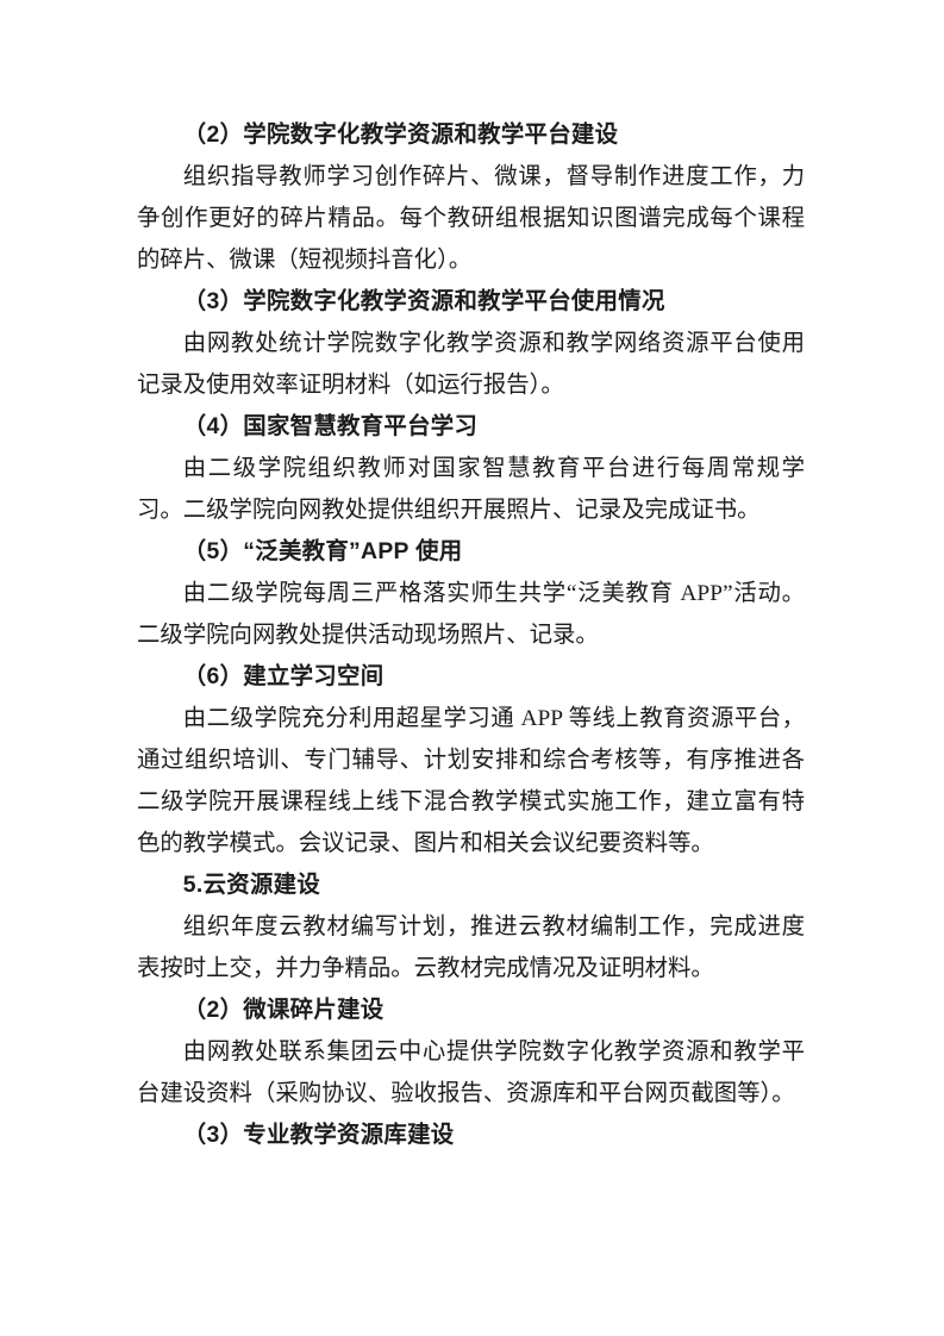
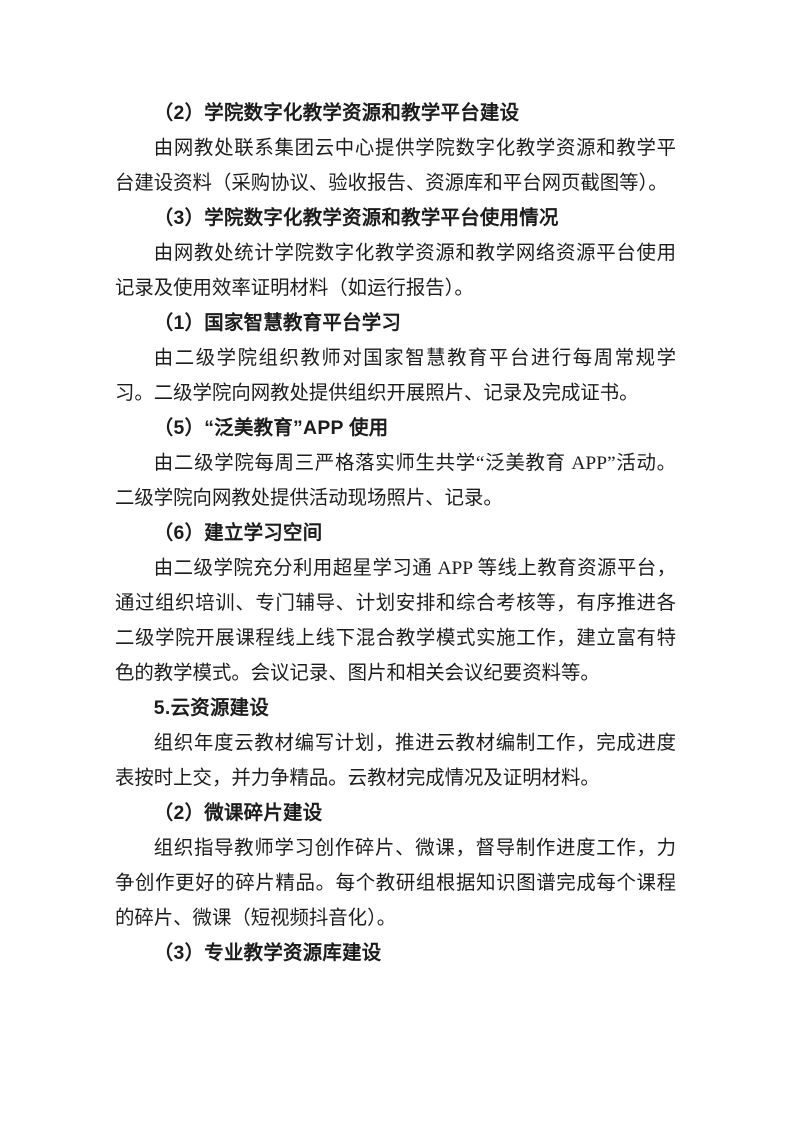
  （2）学院数字化教学资源和教学平台建设
- 组织指导教师学习创作碎片、微课，督导制作进度工作，力争创作更好的碎片精品。每个教研组根据知识图谱完成每个课程的碎片、微课（短视频抖音化）。
+ 由网教处联系集团云中心提供学院数字化教学资源和教学平台建设资料（采购协议、验收报告、资源库和平台网页截图等）。
  （3）学院数字化教学资源和教学平台使用情况
  由网教处统计学院数字化教学资源和教学网络资源平台使用记录及使用效率证明材料（如运行报告）。
- （4）国家智慧教育平台学习
+ （1）国家智慧教育平台学习
  由二级学院组织教师对国家智慧教育平台进行每周常规学习。二级学院向网教处提供组织开展照片、记录及完成证书。
  （5）“泛美教育”APP 使用
  由二级学院每周三严格落实师生共学“泛美教育 APP”活动。二级学院向网教处提供活动现场照片、记录。
  （6）建立学习空间
  由二级学院充分利用超星学习通 APP 等线上教育资源平台，通过组织培训、专门辅导、计划安排和综合考核等，有序推进各二级学院开展课程线上线下混合教学模式实施工作，建立富有特色的教学模式。会议记录、图片和相关会议纪要资料等。
  5.云资源建设
  组织年度云教材编写计划，推进云教材编制工作，完成进度表按时上交，并力争精品。云教材完成情况及证明材料。
  （2）微课碎片建设
- 由网教处联系集团云中心提供学院数字化教学资源和教学平台建设资料（采购协议、验收报告、资源库和平台网页截图等）。
+ 组织指导教师学习创作碎片、微课，督导制作进度工作，力争创作更好的碎片精品。每个教研组根据知识图谱完成每个课程的碎片、微课（短视频抖音化）。
  （3）专业教学资源库建设
